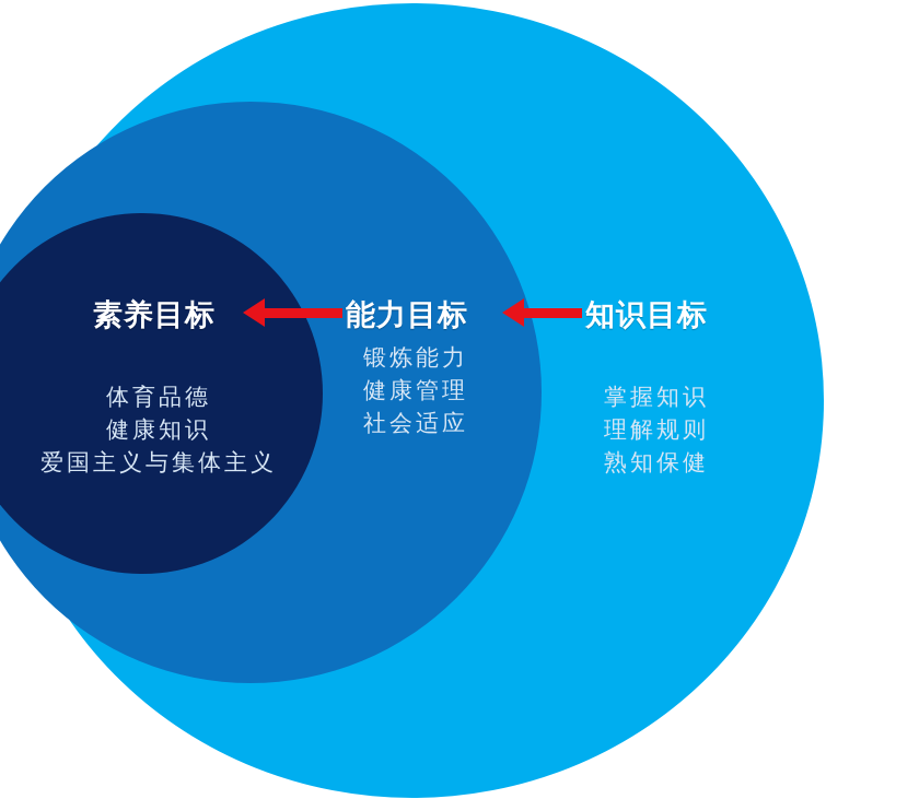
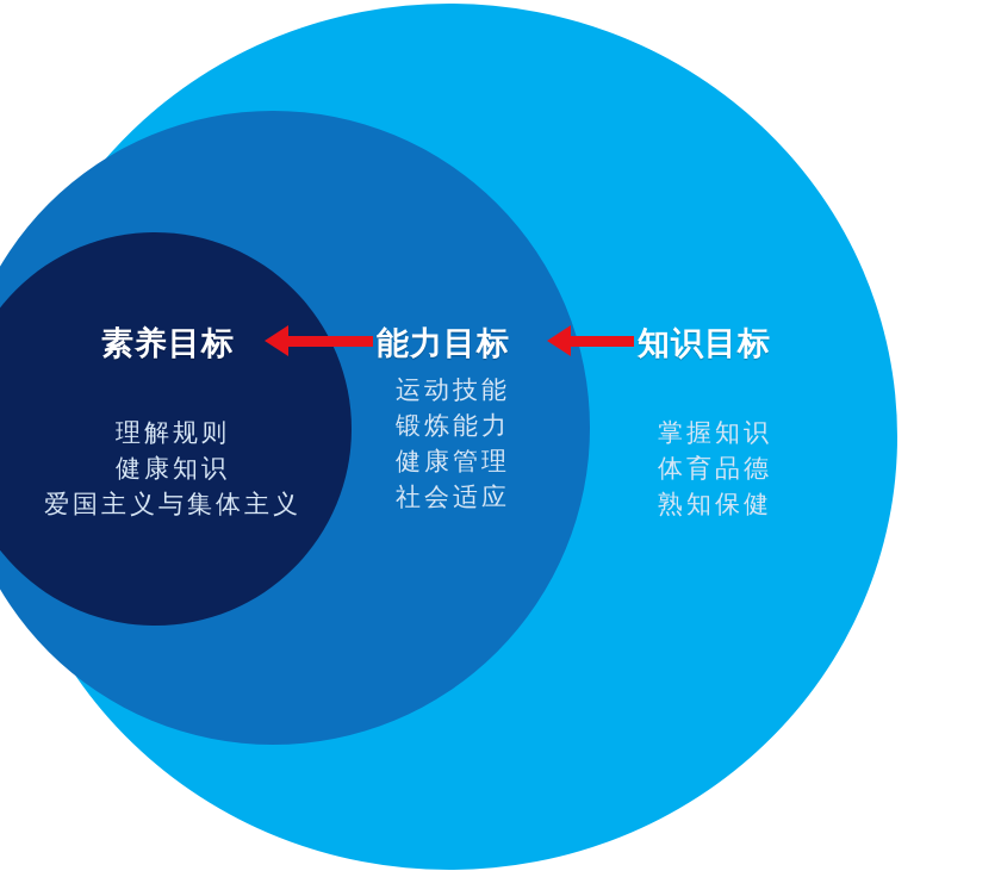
  素养目标
  能力目标
  知识目标
- 体育品德
+ 理解规则
  健康知识
  爱国主义与集体主义
+ 运动技能
  锻炼能力
  健康管理
  社会适应
  掌握知识
- 理解规则
+ 体育品德
  熟知保健
